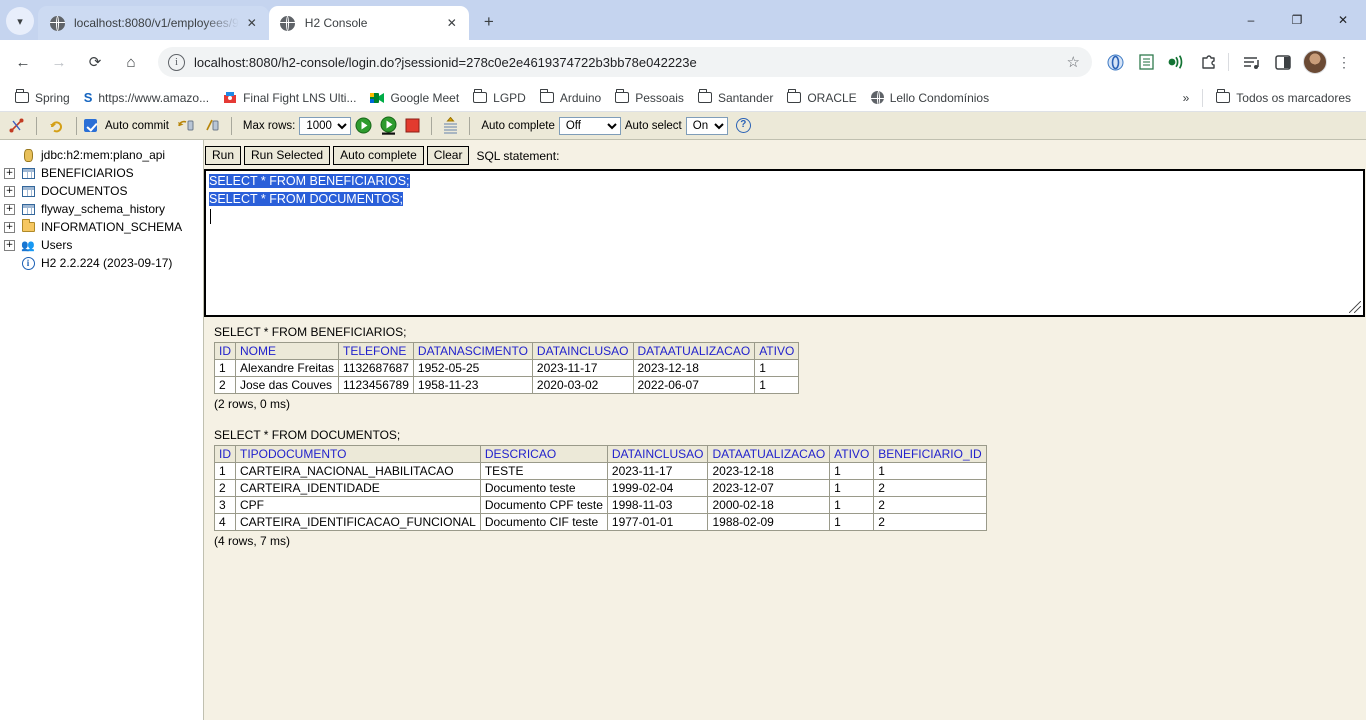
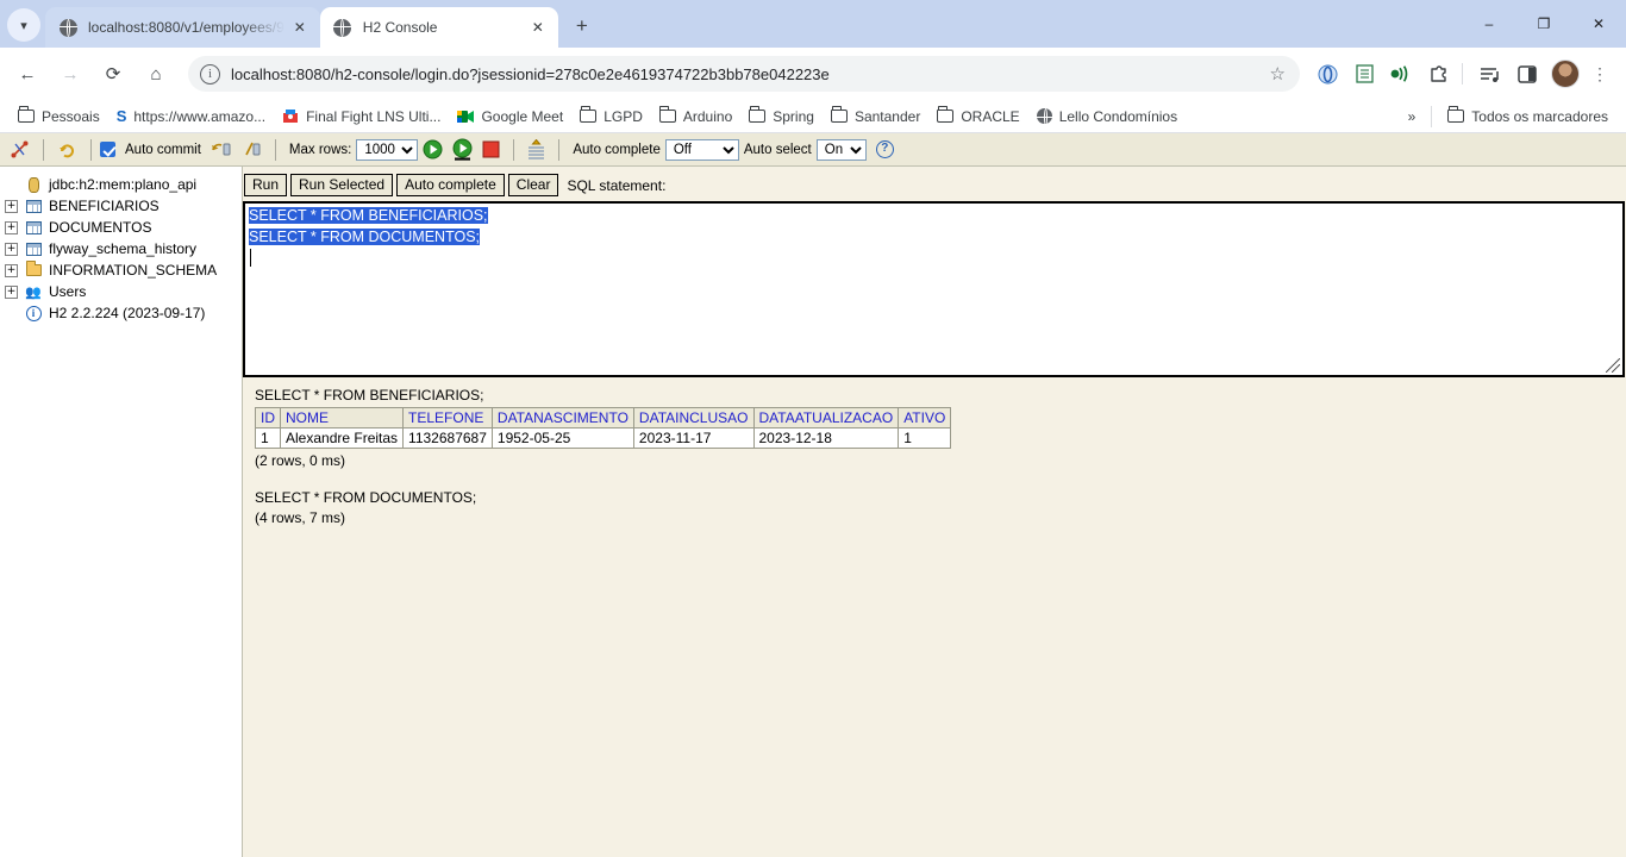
  ▾
  localhost:8080/v1/employees/9
  ✕
  H2 Console
  ✕
  +
  –
  ❐
  ✕
  ←
  →
  ⟳
  ⌂
  i
  localhost:8080/h2-console/login.do?jsessionid=278c0e2e4619374722b3bb78e042223e
  ☆
  ⋮
- Spring
+ Pessoais
  S
  https://www.amazo...
  Final Fight LNS Ulti...
  Google Meet
  LGPD
  Arduino
- Pessoais
+ Spring
  Santander
  ORACLE
  Lello Condomínios
  »
  Todos os marcadores
  Auto commit
  Max rows:
  1000
  Auto complete
  Off
  Auto select
  On
  ?
  jdbc:h2:mem:plano_api
  +
  BENEFICIARIOS
  +
  DOCUMENTOS
  +
  flyway_schema_history
  +
  INFORMATION_SCHEMA
  +
  👥
  Users
  i
  H2 2.2.224 (2023-09-17)
  Run
  Run Selected
  Auto complete
  Clear
  SQL statement:
  SELECT * FROM BENEFICIARIOS;
  SELECT * FROM DOCUMENTOS;
  SELECT * FROM BENEFICIARIOS;
  ID	NOME	TELEFONE	DATANASCIMENTO	DATAINCLUSAO	DATAATUALIZACAO	ATIVO
  1	Alexandre Freitas	1132687687	1952-05-25	2023-11-17	2023-12-18	1
- 2	Jose das Couves	1123456789	1958-11-23	2020-03-02	2022-06-07	1
  (2 rows, 0 ms)
  SELECT * FROM DOCUMENTOS;
- ID	TIPODOCUMENTO	DESCRICAO	DATAINCLUSAO	DATAATUALIZACAO	ATIVO	BENEFICIARIO_ID
- 1	CARTEIRA_NACIONAL_HABILITACAO	TESTE	2023-11-17	2023-12-18	1	1
- 2	CARTEIRA_IDENTIDADE	Documento teste	1999-02-04	2023-12-07	1	2
- 3	CPF	Documento CPF teste	1998-11-03	2000-02-18	1	2
- 4	CARTEIRA_IDENTIFICACAO_FUNCIONAL	Documento CIF teste	1977-01-01	1988-02-09	1	2
  (4 rows, 7 ms)
